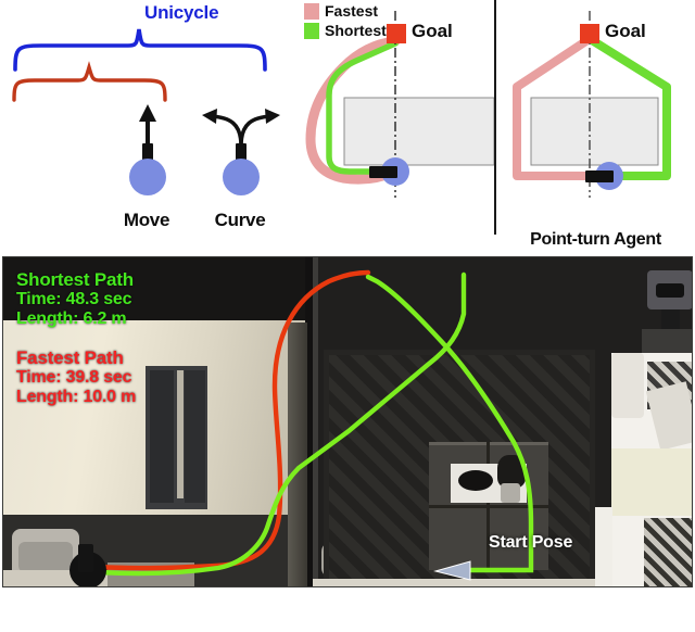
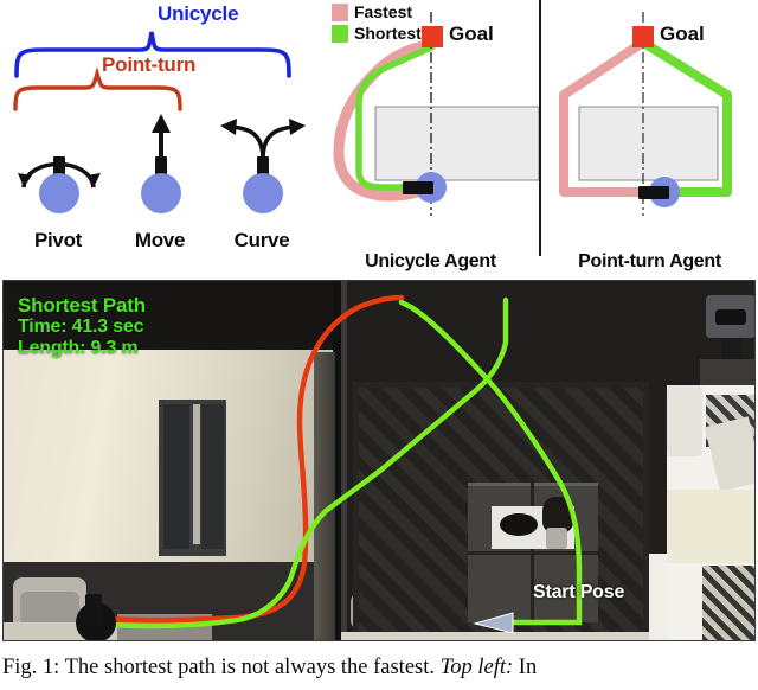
  Unicycle
+ Point-turn
+ Pivot
  Move
  Curve
  Fastest
  Shortest
  Goal
+ Unicycle Agent
  Goal
  Point-turn Agent
  Shortest Path
- Time: 48.3 sec
+ Time: 41.3 sec
- Length: 6.2 m
+ Length: 9.3 m
- Fastest Path
- Time: 39.8 sec
- Length: 10.0 m
  Start Pose
+ Fig. 1: The shortest path is not always the fastest. Top left: In
